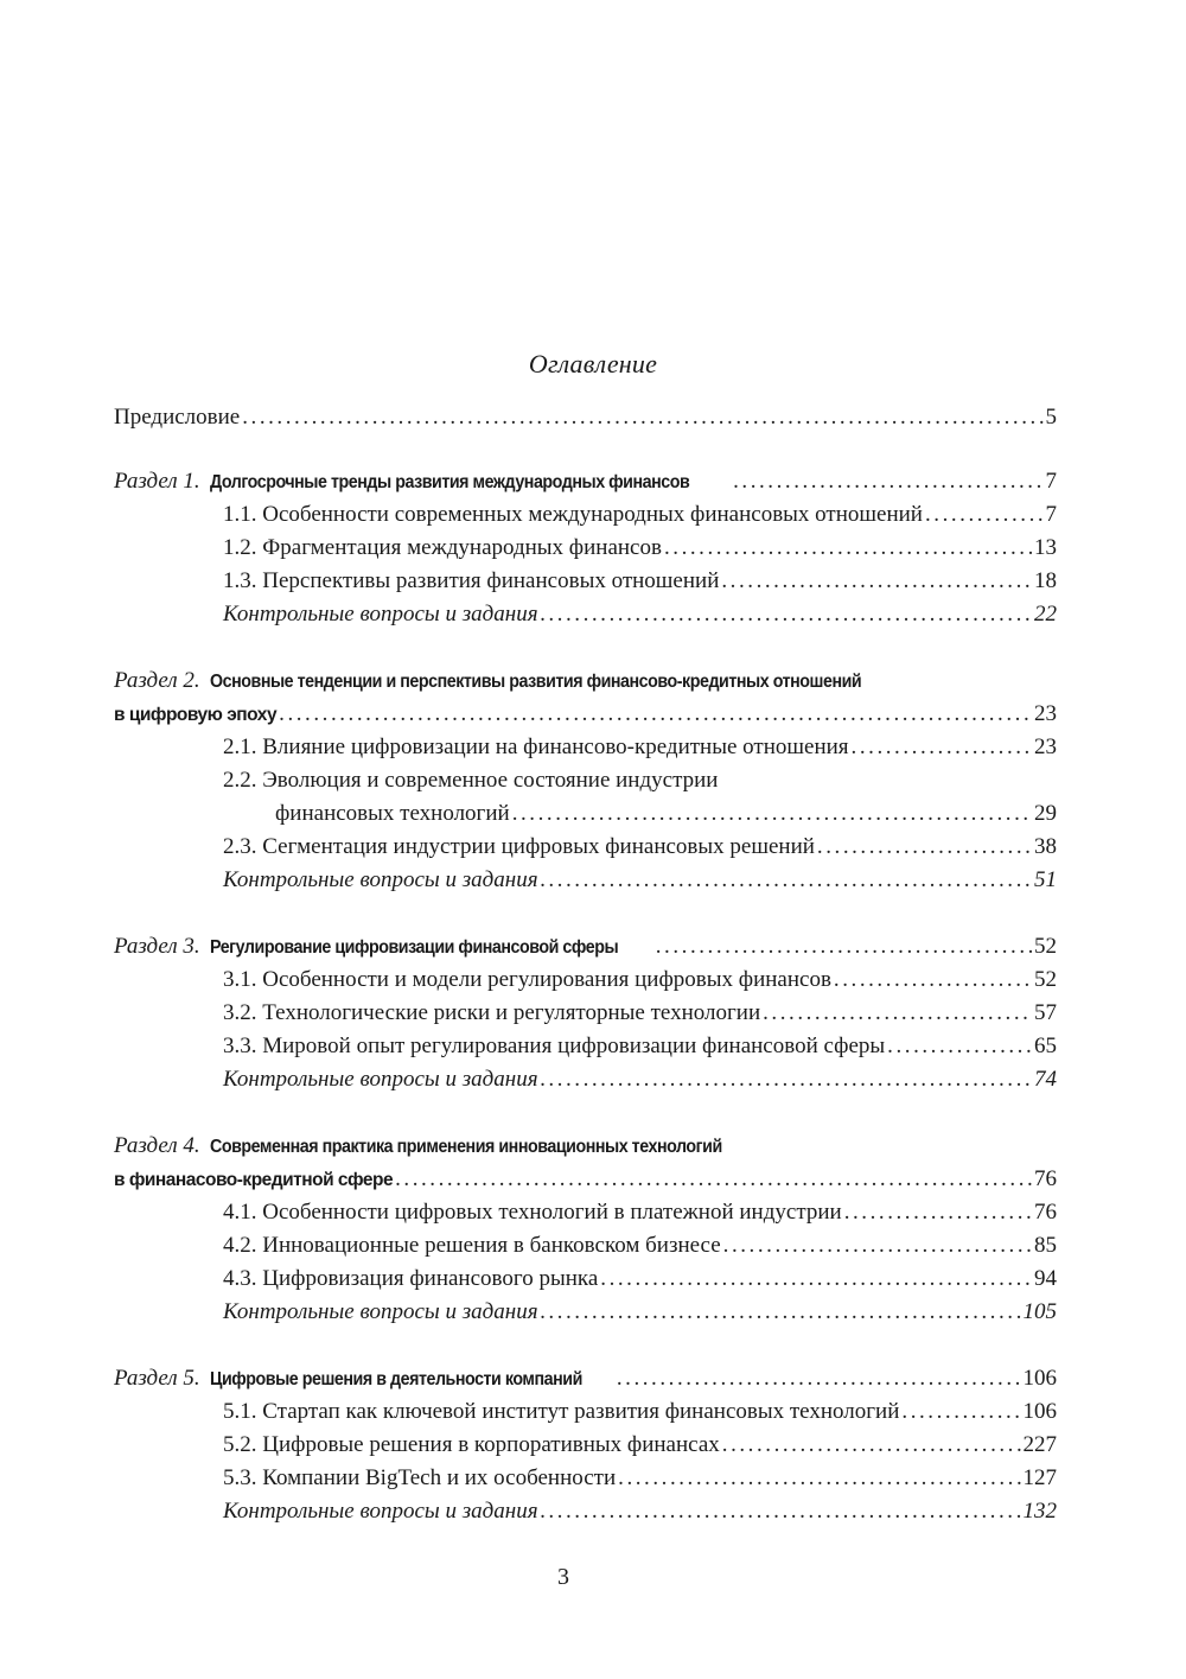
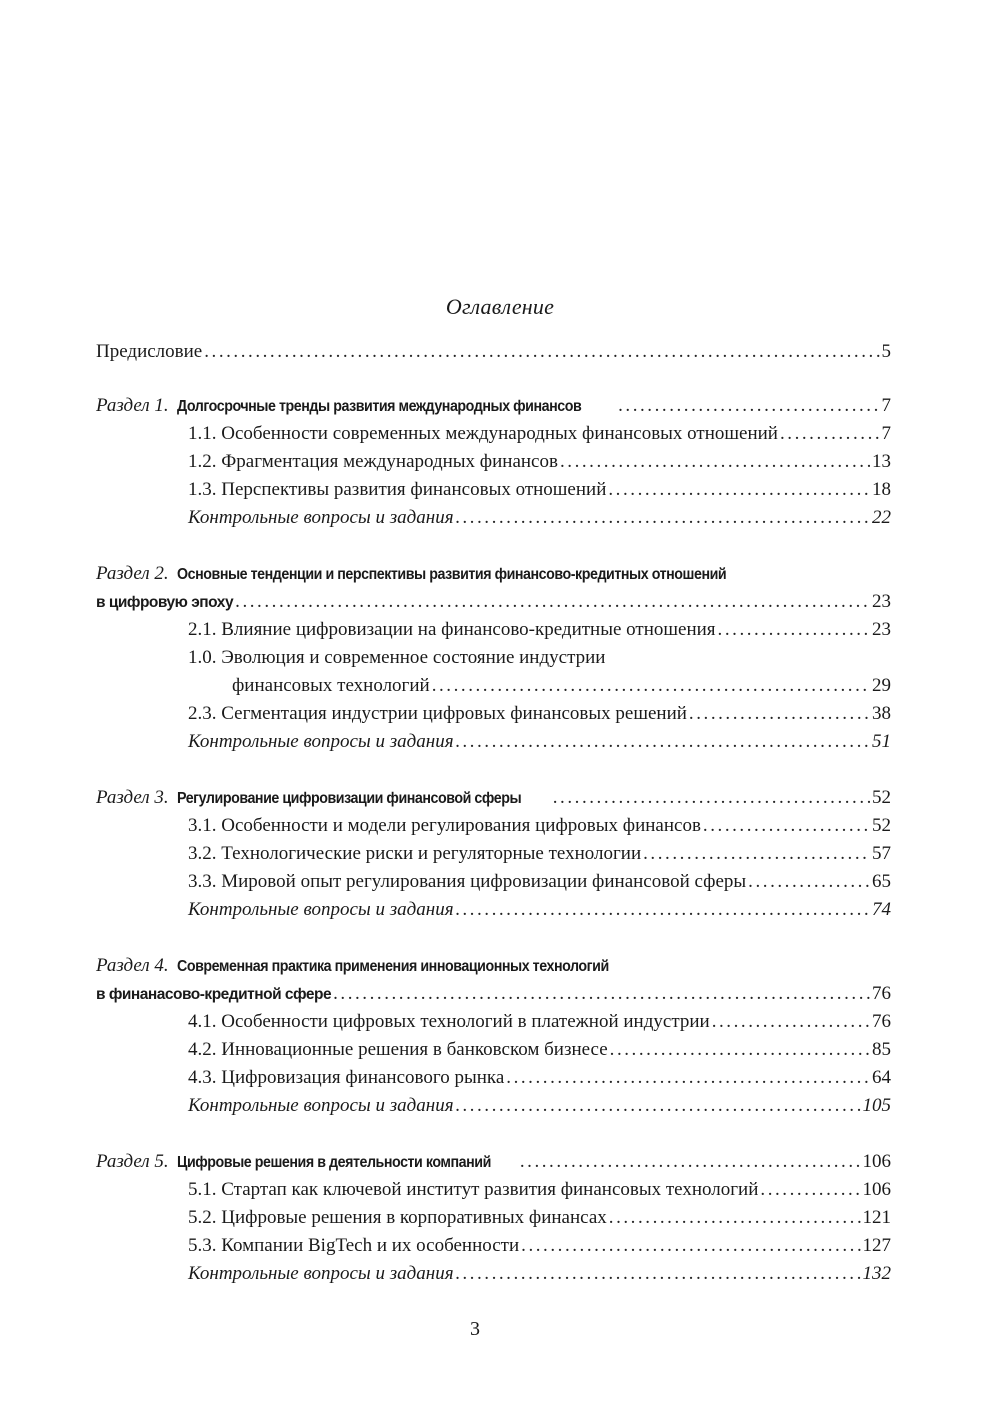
  Оглавление
  Предисловие
  5
  Раздел 1. Долгосрочные тренды развития международных финансов
  7
  1.1. Особенности современных международных финансовых отношений
  7
  1.2. Фрагментация международных финансов
  13
  1.3. Перспективы развития финансовых отношений
  18
  Контрольные вопросы и задания
  22
  Раздел 2. Основные тенденции и перспективы развития финансово-кредитных отношений
  в цифровую эпоху
  23
  2.1. Влияние цифровизации на финансово-кредитные отношения
  23
- 2.2. Эволюция и современное состояние индустрии
+ 1.0. Эволюция и современное состояние индустрии
  финансовых технологий
  29
  2.3. Сегментация индустрии цифровых финансовых решений
  38
  Контрольные вопросы и задания
  51
  Раздел 3. Регулирование цифровизации финансовой сферы
  52
  3.1. Особенности и модели регулирования цифровых финансов
  52
  3.2. Технологические риски и регуляторные технологии
  57
  3.3. Мировой опыт регулирования цифровизации финансовой сферы
  65
  Контрольные вопросы и задания
  74
  Раздел 4. Современная практика применения инновационных технологий
  в финанасово-кредитной сфере
  76
  4.1. Особенности цифровых технологий в платежной индустрии
  76
  4.2. Инновационные решения в банковском бизнесе
  85
  4.3. Цифровизация финансового рынка
- 94
+ 64
  Контрольные вопросы и задания
  105
  Раздел 5. Цифровые решения в деятельности компаний
  106
  5.1. Стартап как ключевой институт развития финансовых технологий
  106
  5.2. Цифровые решения в корпоративных финансах
- 227
+ 121
  5.3. Компании BigTech и их особенности
  127
  Контрольные вопросы и задания
  132
  3
